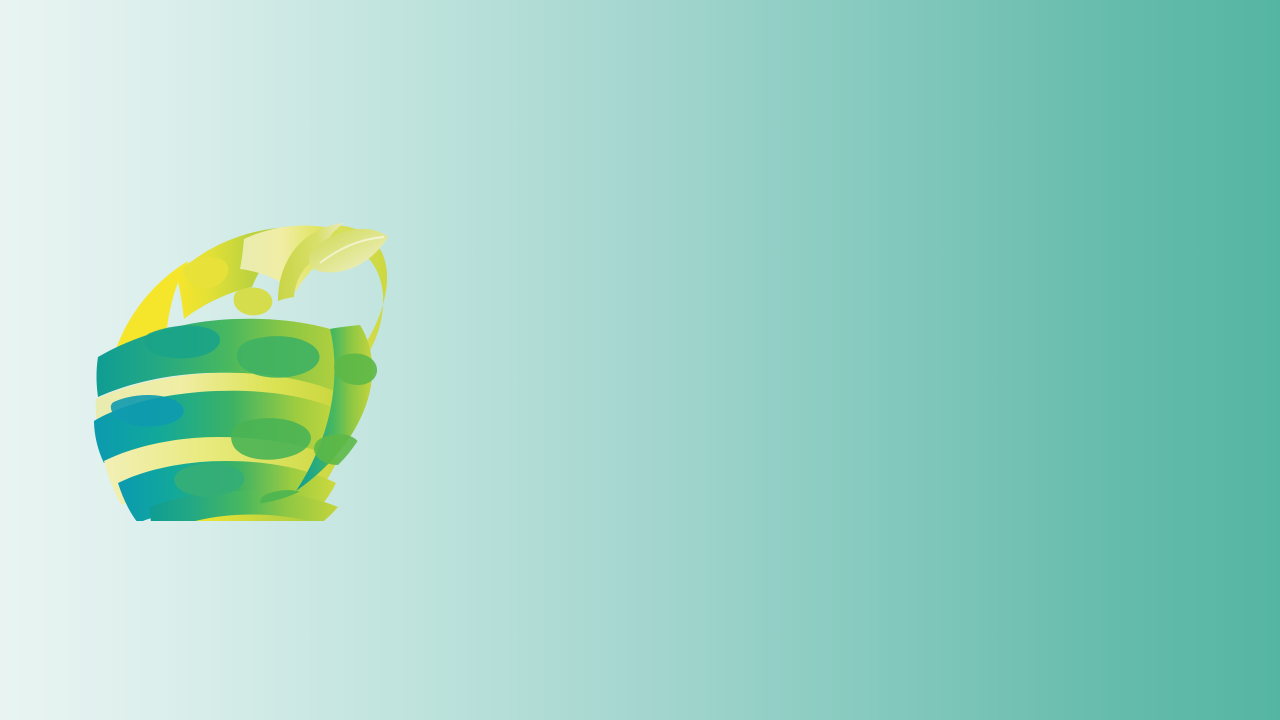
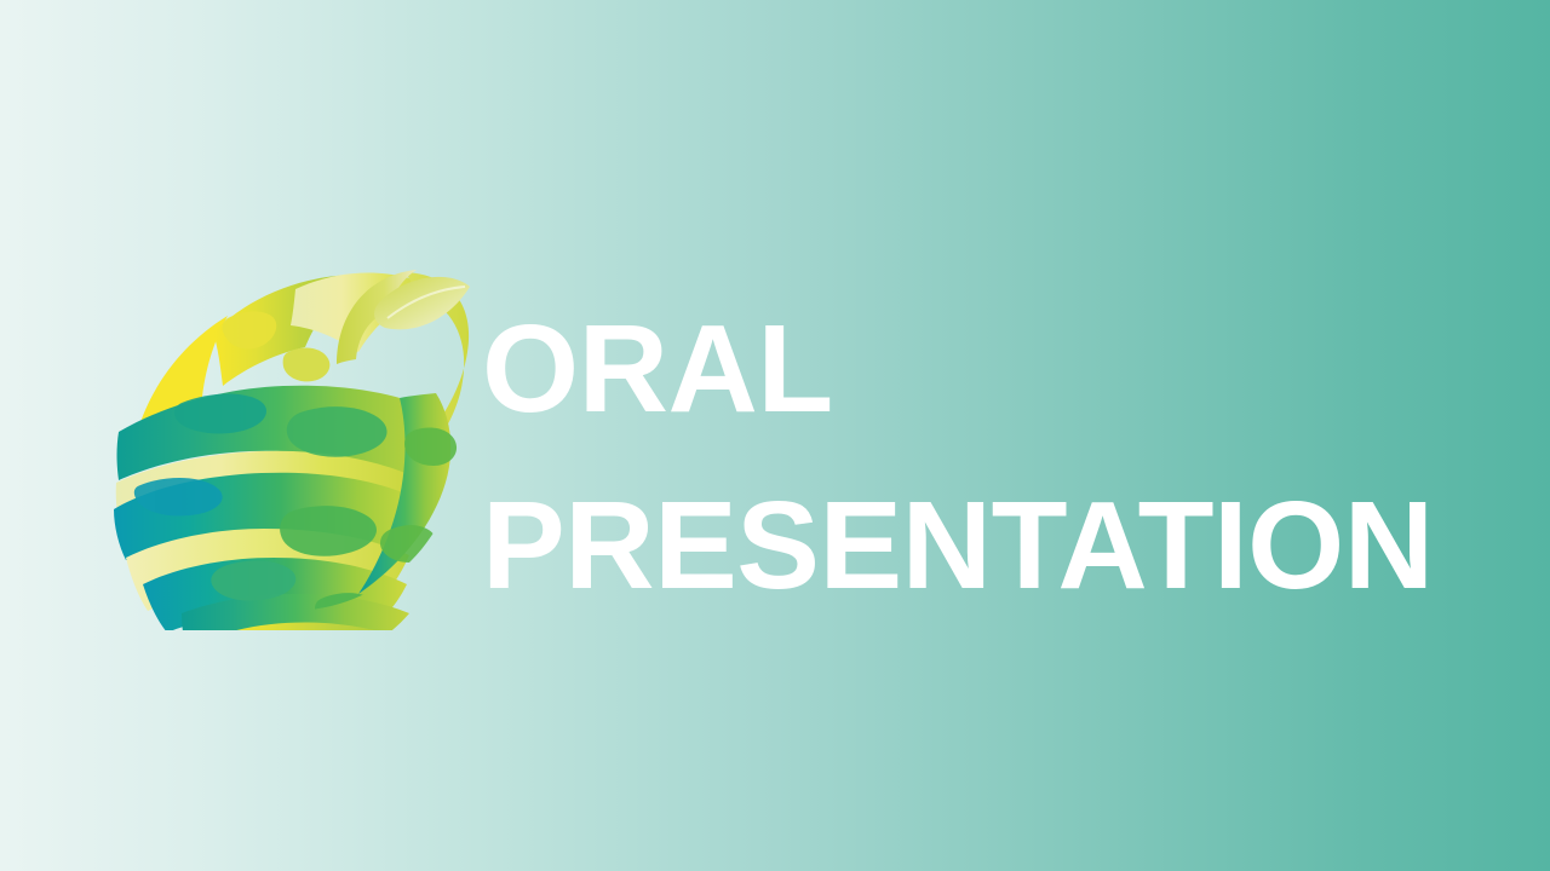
+ ORAL
+ PRESENTATION
